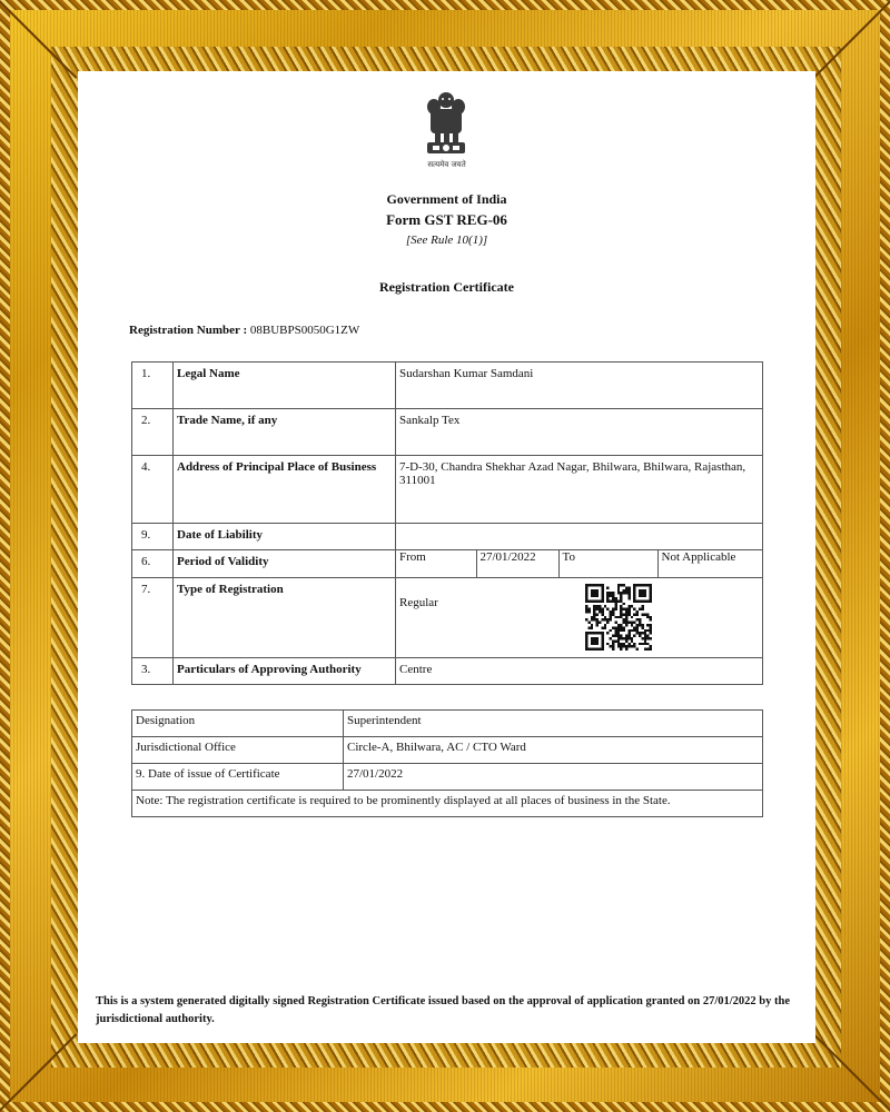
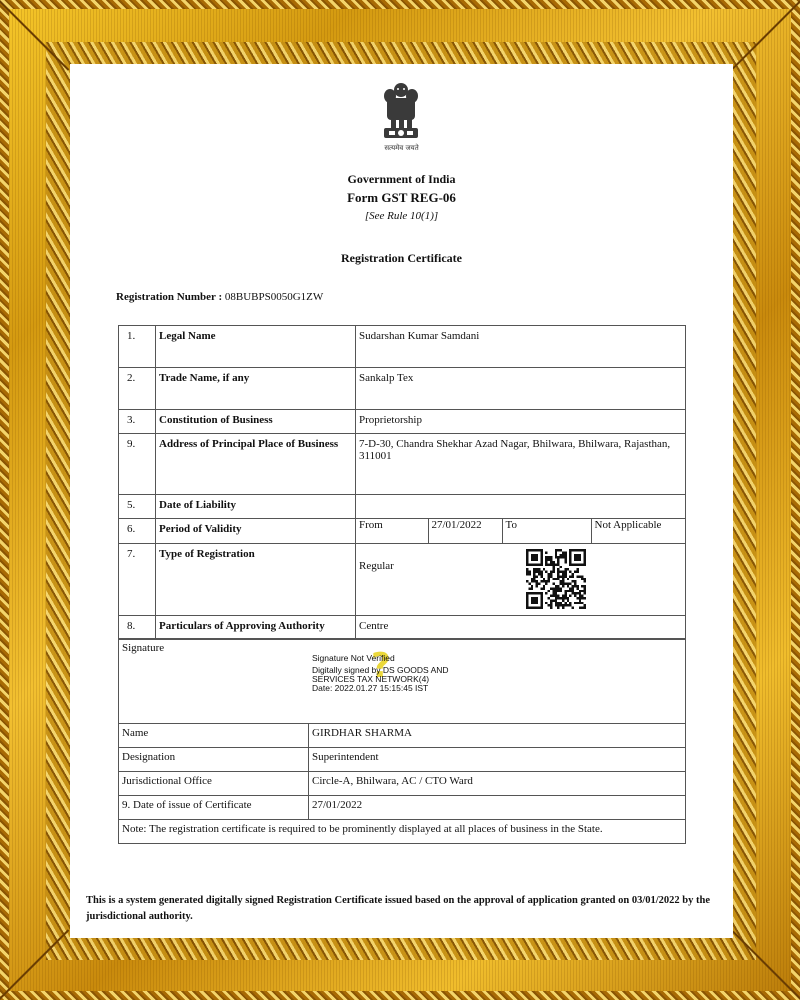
  सत्यमेव जयते
  Government of India
  Form GST REG-06
  [See Rule 10(1)]
  Registration Certificate
  Registration Number : 08BUBPS0050G1ZW
  1.	Legal Name	Sudarshan Kumar Samdani
  2.	Trade Name, if any	Sankalp Tex
+ 3.	Constitution of Business	Proprietorship
- 4.	Address of Principal Place of Business	7-D-30, Chandra Shekhar Azad Nagar, Bhilwara, Bhilwara, Rajasthan, 311001
+ 9.	Address of Principal Place of Business	7-D-30, Chandra Shekhar Azad Nagar, Bhilwara, Bhilwara, Rajasthan, 311001
- 9.	Date of Liability
+ 5.	Date of Liability
  6.	Period of Validity
  From	27/01/2022	To	Not Applicable
  7.	Type of Registration	Regular
- 3.	Particulars of Approving Authority	Centre
+ 8.	Particulars of Approving Authority	Centre
+ Signature ? Signature Not Verified Digitally signed by DS GOODS AND SERVICES TAX NETWORK(4) Date: 2022.01.27 15:15:45 IST
+ Name	GIRDHAR SHARMA
  Designation	Superintendent
  Jurisdictional Office	Circle-A, Bhilwara, AC / CTO Ward
  9. Date of issue of Certificate	27/01/2022
  Note: The registration certificate is required to be prominently displayed at all places of business in the State.
- This is a system generated digitally signed Registration Certificate issued based on the approval of application granted on 27/01/2022 by the jurisdictional authority.
+ This is a system generated digitally signed Registration Certificate issued based on the approval of application granted on 03/01/2022 by the jurisdictional authority.
